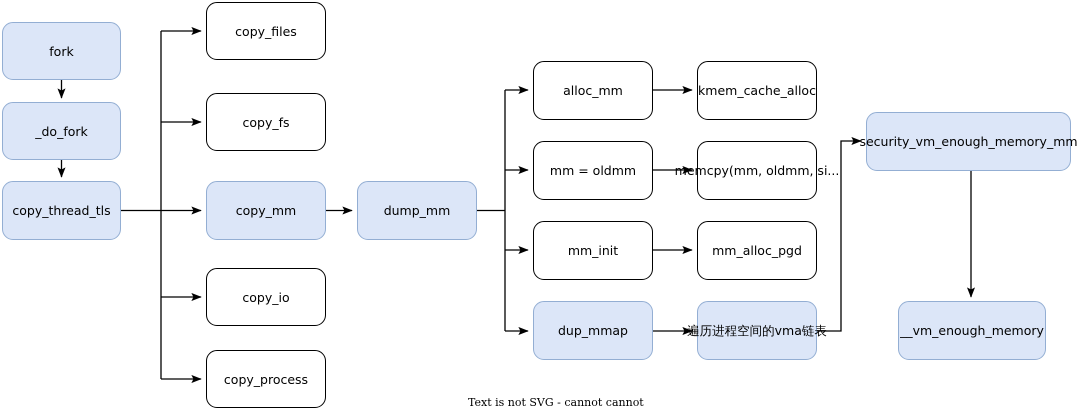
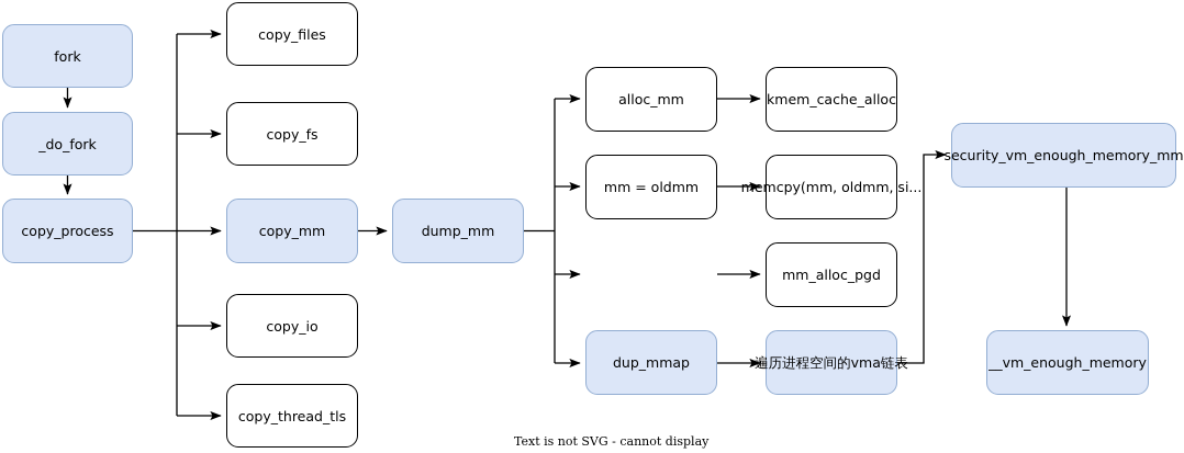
  fork
  _do_fork
- copy_thread_tls
+ copy_process
  copy_files
  copy_fs
  copy_mm
  copy_io
- copy_process
+ copy_thread_tls
  dump_mm
  alloc_mm
  mm = oldmm
- mm_init
  dup_mmap
  kmem_cache_alloc
  memcpy(mm, oldmm, si...
  mm_alloc_pgd
  遍历进程空间的vma链表
  security_vm_enough_memory_mm
  __vm_enough_memory
- Text is not SVG - cannot cannot
+ Text is not SVG - cannot display
